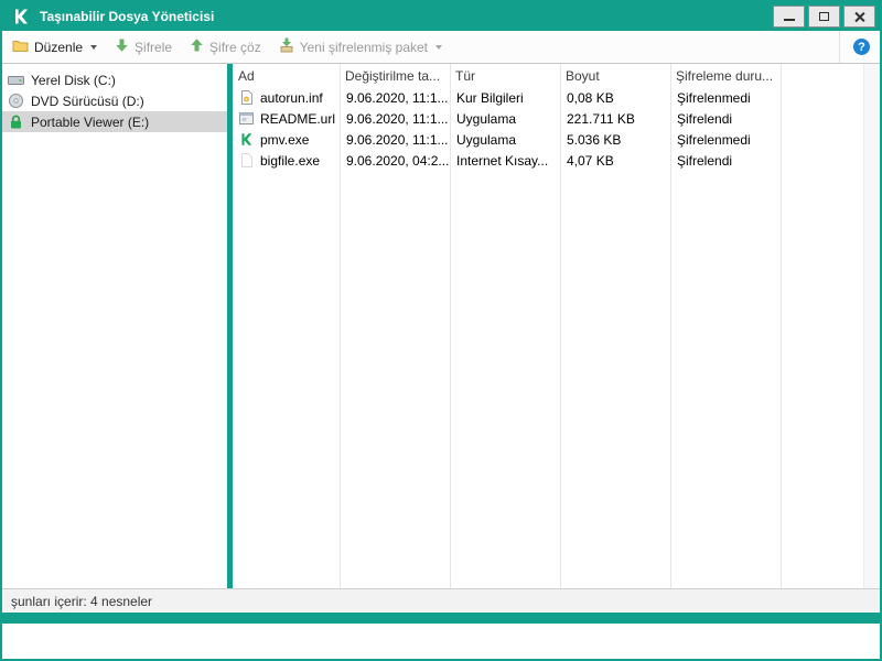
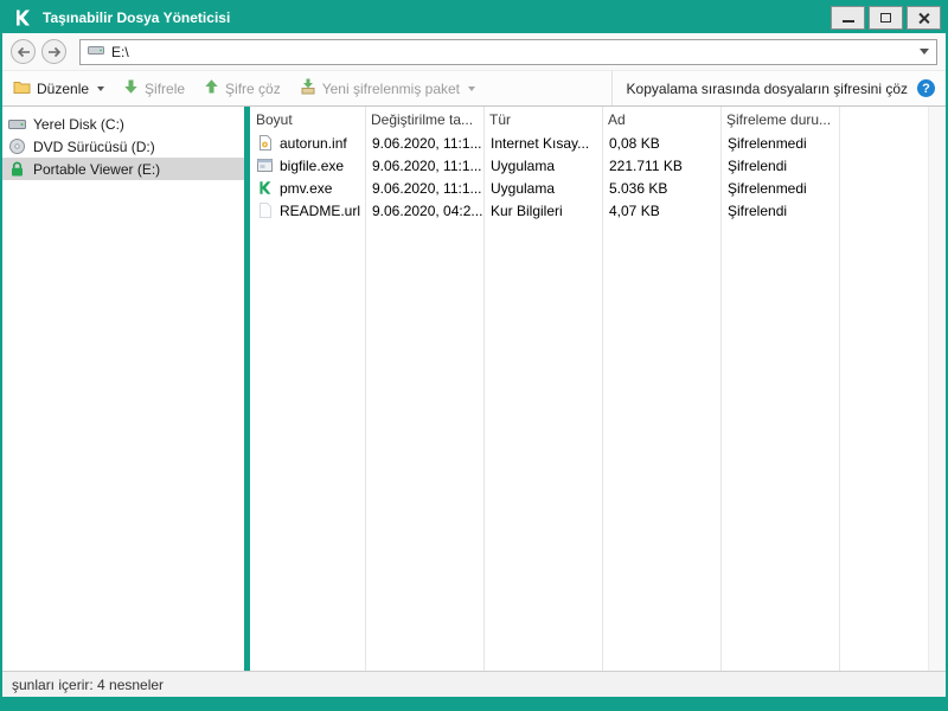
  Taşınabilir Dosya Yöneticisi
+ E:\
  Düzenle
  Şifrele
  Şifre çöz
  Yeni şifrelenmiş paket
+ Kopyalama sırasında dosyaların şifresini çöz
  ?
  Yerel Disk (C:)
  DVD Sürücüsü (D:)
  Portable Viewer (E:)
- Ad
+ Boyut
  Değiştirilme ta...
  Tür
- Boyut
+ Ad
  Şifreleme duru...
  autorun.inf
  9.06.2020, 11:1...
- Kur Bilgileri
+ Internet Kısay...
  0,08 KB
  Şifrelenmedi
- README.url
+ bigfile.exe
  9.06.2020, 11:1...
  Uygulama
  221.711 KB
  Şifrelendi
  pmv.exe
  9.06.2020, 11:1...
  Uygulama
  5.036 KB
  Şifrelenmedi
- bigfile.exe
+ README.url
  9.06.2020, 04:2...
- Internet Kısay...
+ Kur Bilgileri
  4,07 KB
  Şifrelendi
  şunları içerir: 4 nesneler
